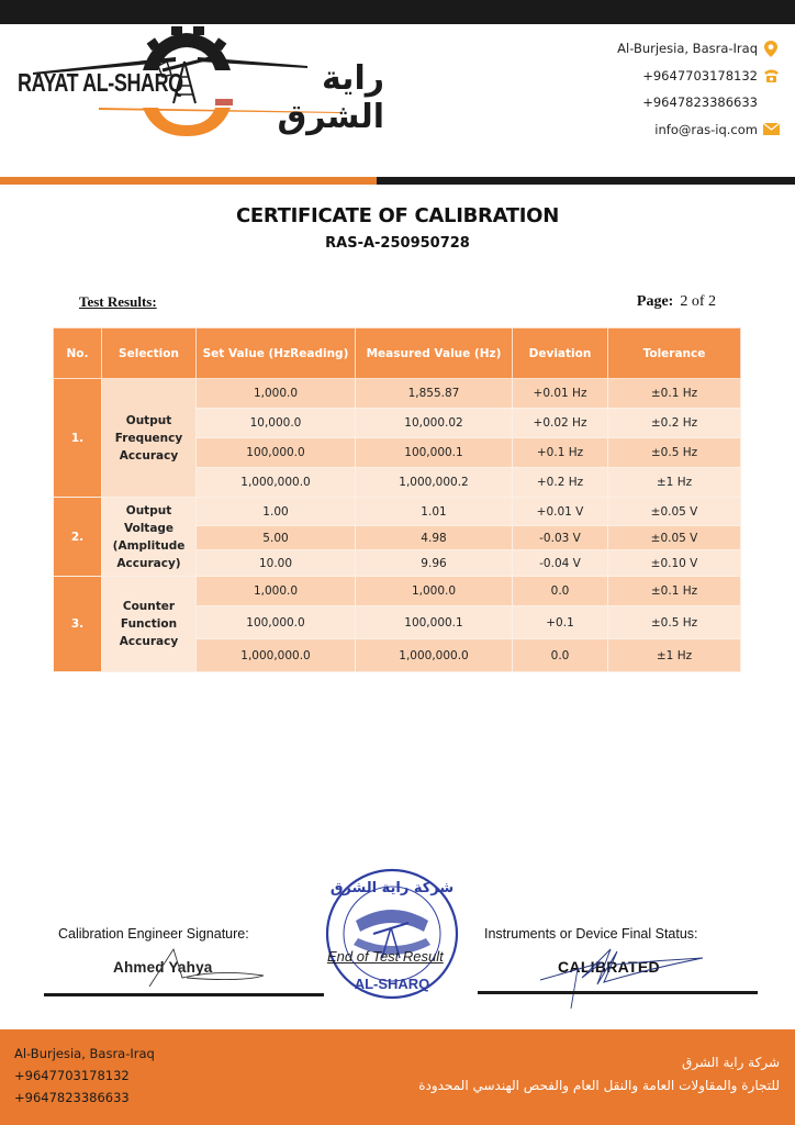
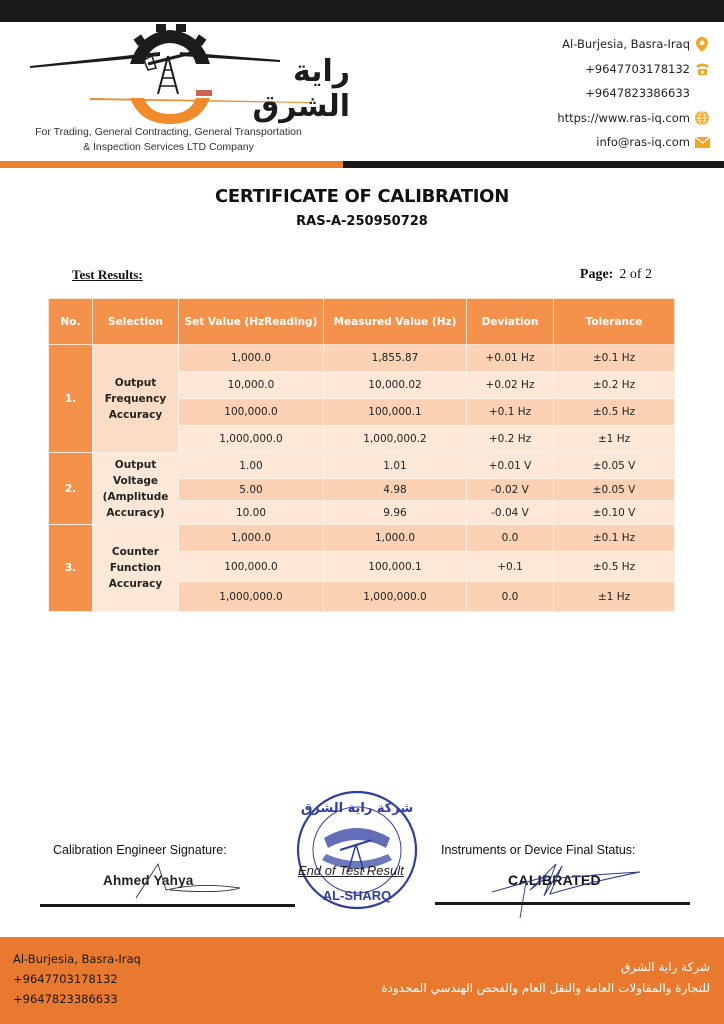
- RAYAT AL-SHARQ
  راية الشرق
+ For Trading, General Contracting, General Transportation
+ & Inspection Services LTD Company
  Al-Burjesia, Basra-Iraq
  +9647703178132
  +9647823386633
+ https://www.ras-iq.com
  info@ras-iq.com
  CERTIFICATE OF CALIBRATION
  RAS-A-250950728
  Test Results:
  Page: 2 of 2
  No.	Selection	Set Value (HzReading)	Measured Value (Hz)	Deviation	Tolerance
  1.	Output Frequency Accuracy	1,000.0	1,855.87	+0.01 Hz	±0.1 Hz
  10,000.0	10,000.02	+0.02 Hz	±0.2 Hz
  100,000.0	100,000.1	+0.1 Hz	±0.5 Hz
  1,000,000.0	1,000,000.2	+0.2 Hz	±1 Hz
  2.	Output Voltage (Amplitude Accuracy)	1.00	1.01	+0.01 V	±0.05 V
- 5.00	4.98	-0.03 V	±0.05 V
+ 5.00	4.98	-0.02 V	±0.05 V
  10.00	9.96	-0.04 V	±0.10 V
  3.	Counter Function Accuracy	1,000.0	1,000.0	0.0	±0.1 Hz
  100,000.0	100,000.1	+0.1	±0.5 Hz
  1,000,000.0	1,000,000.0	0.0	±1 Hz
  Calibration Engineer Signature:
  Ahmed Yahya
  شركة راية الشرق
  AL-SHARQ
  End of Test Result
  Instruments or Device Final Status:
  CABRATED
  Al-Burjesia, Basra-Iraq
  +9647703178132
  +9647823386633
  شركة راية الشرق
  للتجارة والمقاولات العامة والنقل العام والفحص الهندسي المحدودة
